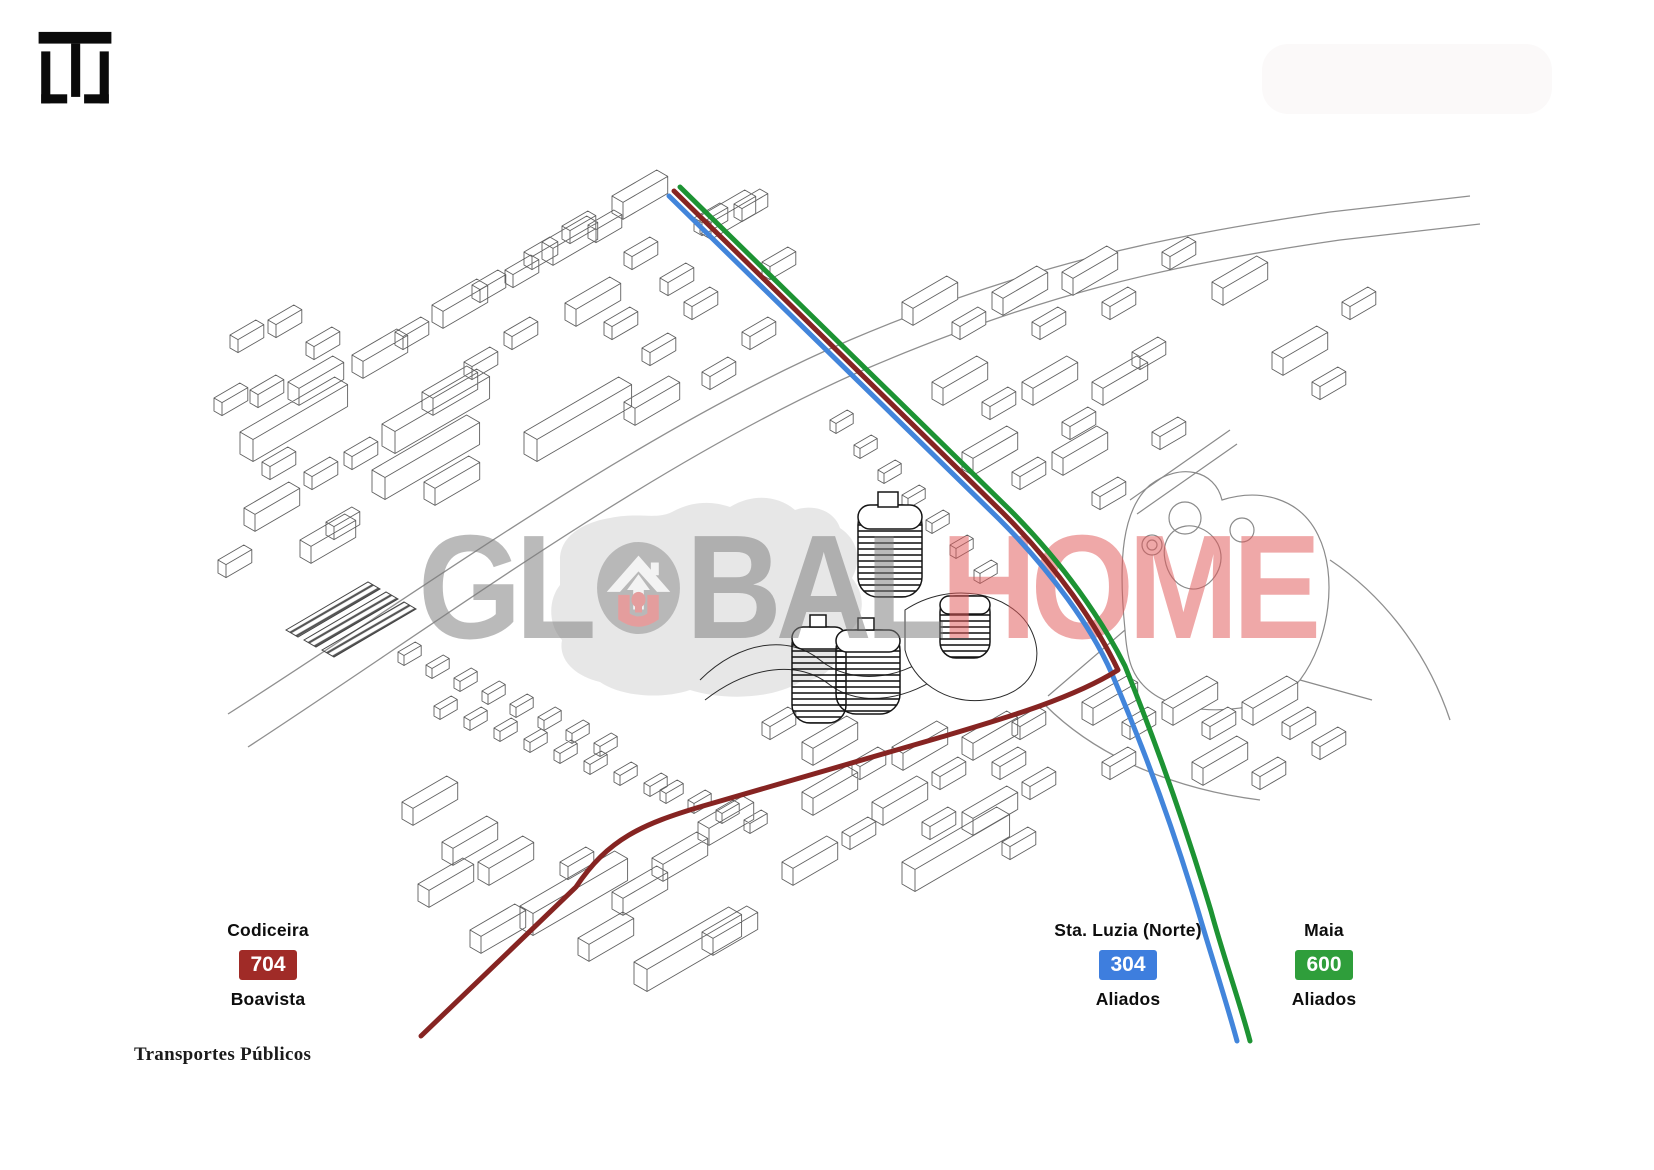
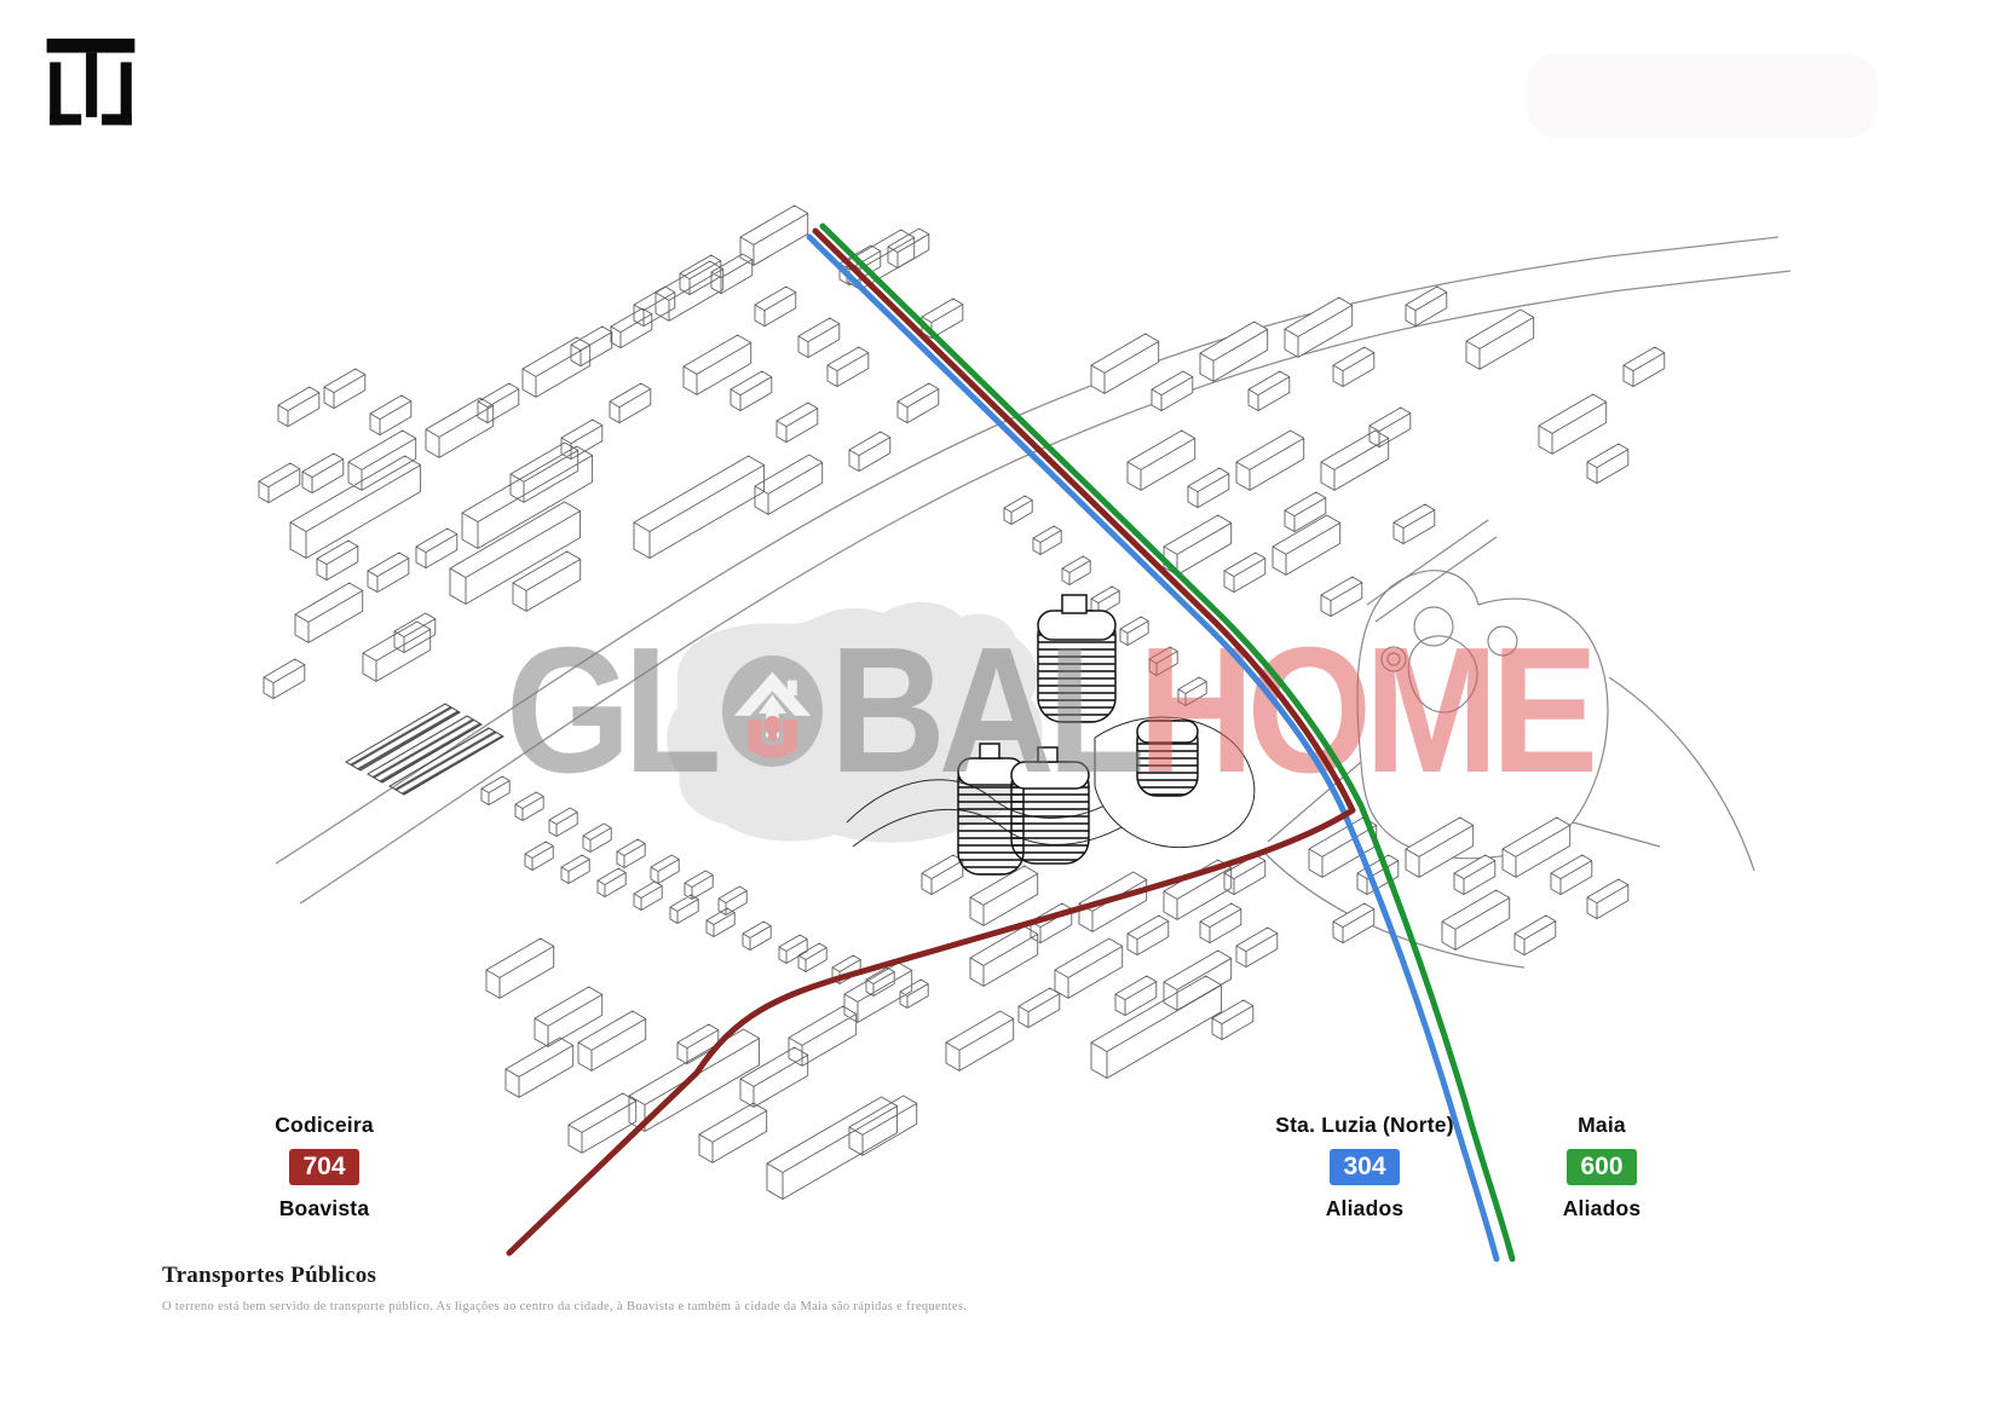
  GL
  BAL
  HME
  Codiceira
  704
  Boavista
  Sta. Luzia (Norte)
  304
  Aliados
  Maia
  600
  Aliados
  Transportes Públicos
+ O terreno está bem servido de transporte público. As ligações ao centro da cidade, à Boavista e também à cidade da Maia são rápidas e frequentes.
